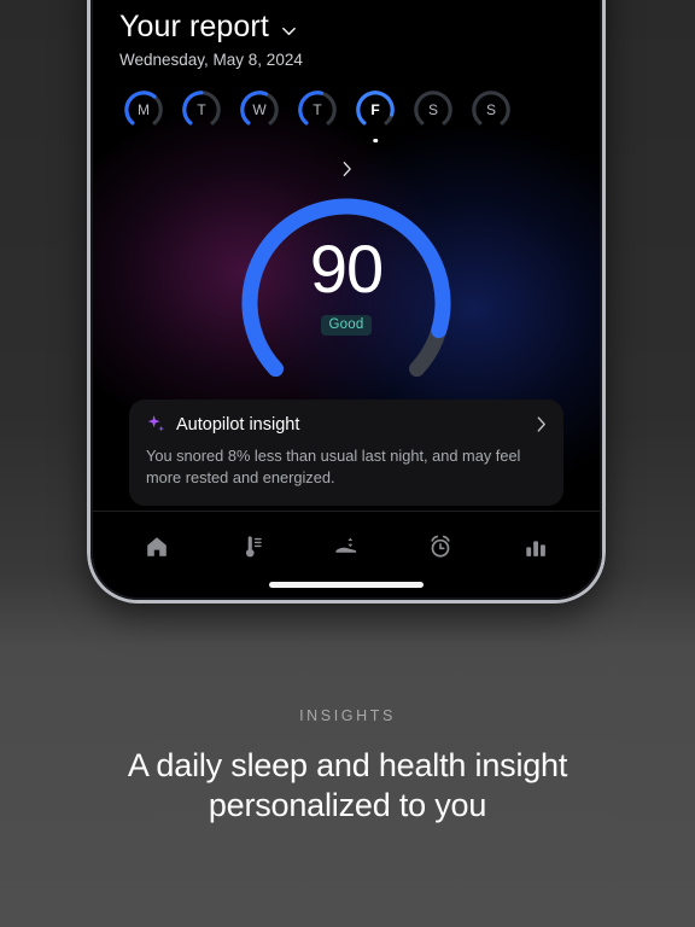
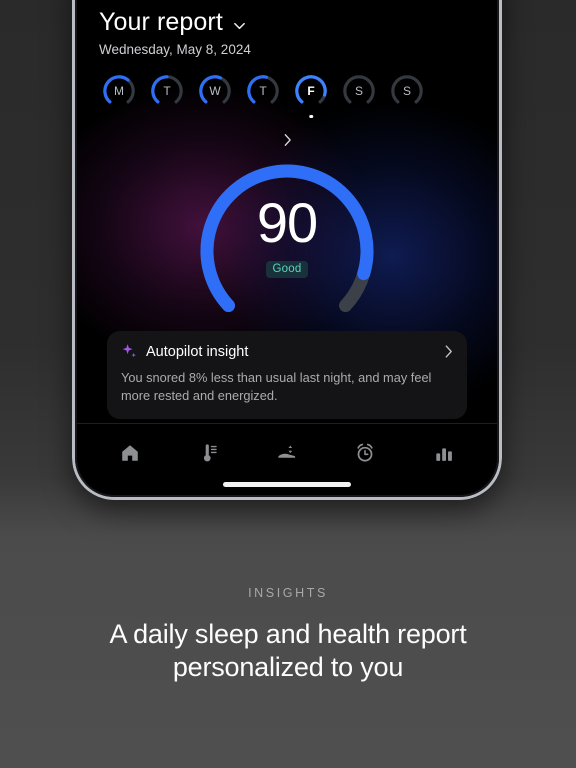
  Your report
  Wednesday, May 8, 2024
  M
  T
  W
  T
  F
  S
  S
  90
  Good
  Autopilot insight
  You snored 8% less than usual last night, and may feel more rested and energized.
  INSIGHTS
- A daily sleep and health insight
+ A daily sleep and health report
  personalized to you
